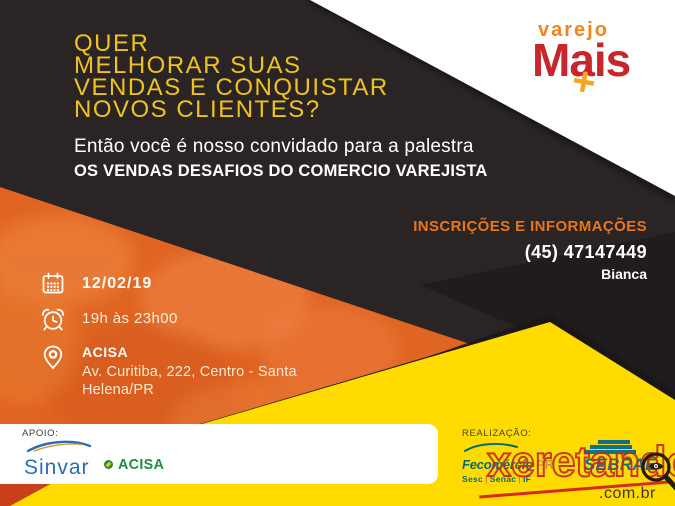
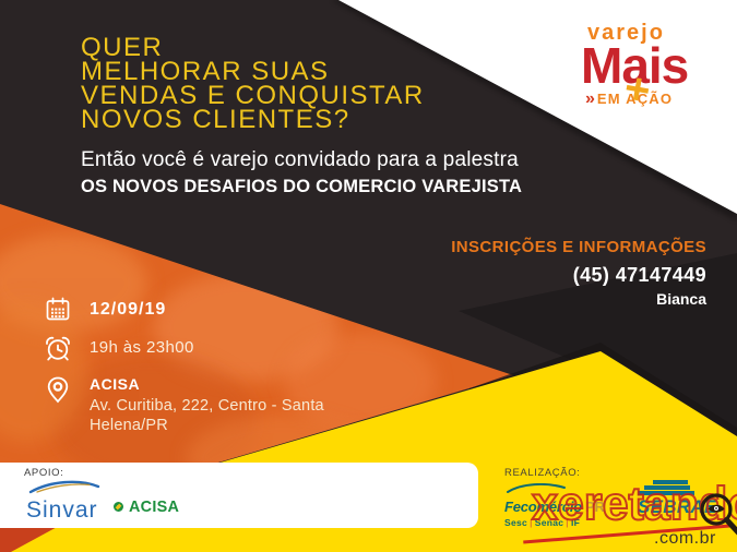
  QUER
  MELHORAR SUAS
  VENDAS E CONQUISTAR
  NOVOS CLIENTES?
- Então você é nosso convidado para a palestra
+ Então você é varejo convidado para a palestra
- OS VENDAS DESAFIOS DO COMERCIO VAREJISTA
+ OS NOVOS DESAFIOS DO COMERCIO VAREJISTA
  varejo
  Mais
+ » EM AÇÃO
  INSCRIÇÕES E INFORMAÇÕES
  (45) 47147449
  Bianca
- 12/02/19
+ 12/09/19
  19h às 23h00
  ACISA
  Av. Curitiba, 222, Centro - Santa Helena/PR
  APOIO:
  Sinvar
  ACISA
  REALIZAÇÃO:
  Fecomércio PR
  Sesc | Senac | IF
  SEBRA
  xeretand
  .com.br
